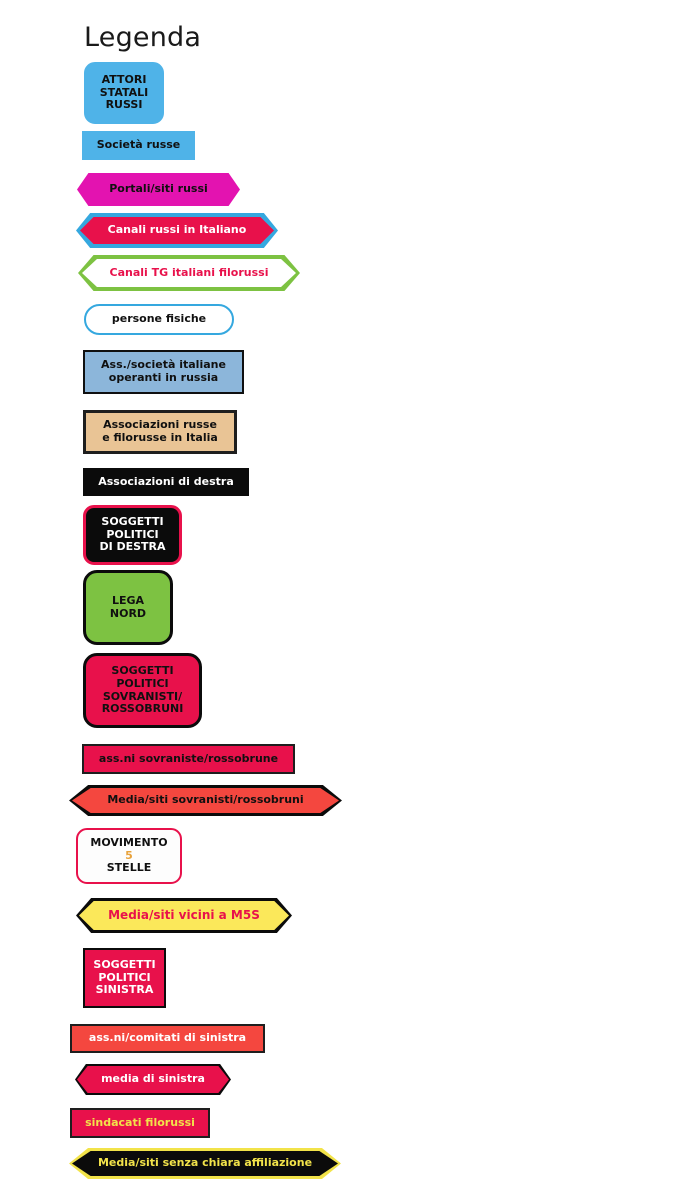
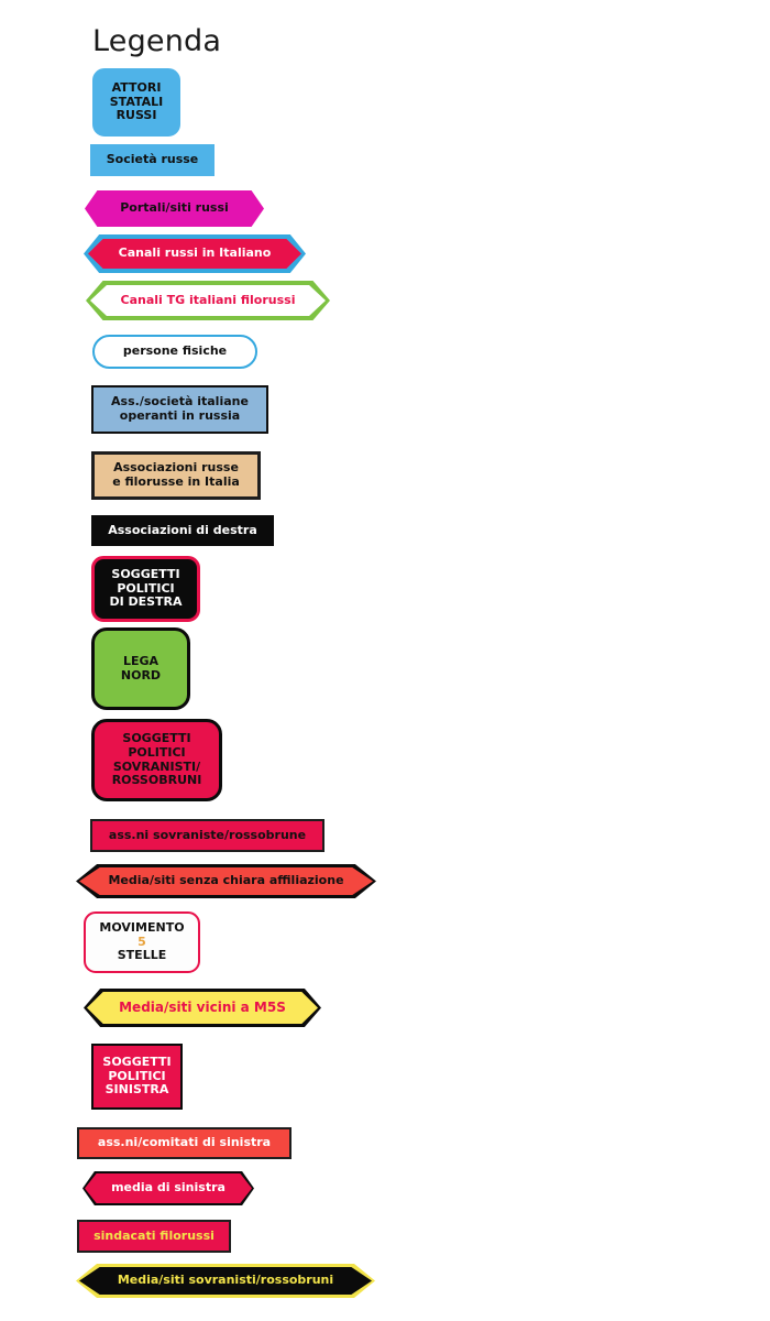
  Legenda
  ATTORI
  STATALI
  RUSSI
  Società russe
  Portali/siti russi
  Canali russi in Italiano
  Canali TG italiani filorussi
  persone fisiche
  Ass./società italiane
  operanti in russia
  Associazioni russe
  e filorusse in Italia
  Associazioni di destra
  SOGGETTI
  POLITICI
  DI DESTRA
  LEGA
  NORD
  SOGGETTI
  POLITICI
  SOVRANISTI/
  ROSSOBRUNI
  ass.ni sovraniste/rossobrune
- Media/siti sovranisti/rossobruni
+ Media/siti senza chiara affiliazione
  MOVIMENTO
  5
  STELLE
  Media/siti vicini a M5S
  SOGGETTI
  POLITICI
  SINISTRA
  ass.ni/comitati di sinistra
  media di sinistra
  sindacati filorussi
- Media/siti senza chiara affiliazione
+ Media/siti sovranisti/rossobruni
